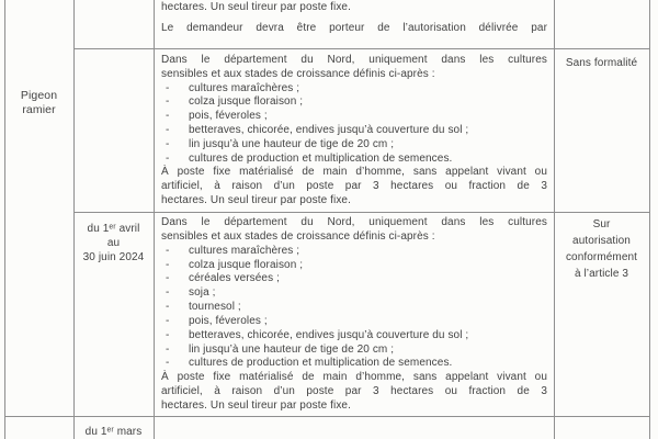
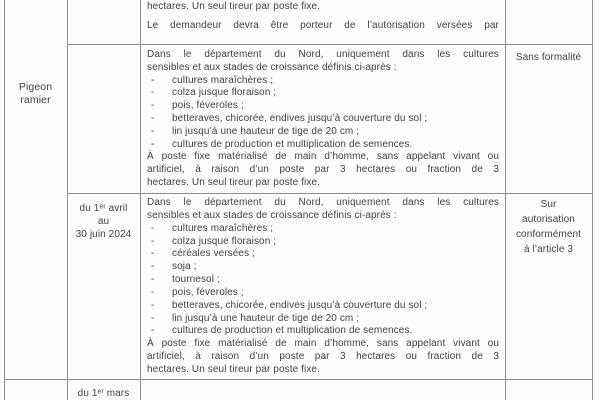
  Pigeon
  ramier
  du 1ᵉʳ avril
  au
  30 juin 2024
  du 1ᵉʳ mars
  hectares. Un seul tireur par poste fixe.
- Le demandeur devra être porteur de l’autorisation délivrée par
+ Le demandeur devra être porteur de l’autorisation versées par
  Dans le département du Nord, uniquement dans les cultures
  sensibles et aux stades de croissance définis ci-après :
  -
  cultures maraîchères ;
  -
  colza jusque floraison ;
  -
  pois, féveroles ;
  -
  betteraves, chicorée, endives jusqu’à couverture du sol ;
  -
  lin jusqu’à une hauteur de tige de 20 cm ;
  -
  cultures de production et multiplication de semences.
  À poste fixe matérialisé de main d’homme, sans appelant vivant ou
  artificiel, à raison d’un poste par 3 hectares ou fraction de 3
  hectares. Un seul tireur par poste fixe.
  Dans le département du Nord, uniquement dans les cultures
  sensibles et aux stades de croissance définis ci-après :
  -
  cultures maraîchères ;
  -
  colza jusque floraison ;
  -
  céréales versées ;
  -
  soja ;
  -
  tournesol ;
  -
  pois, féveroles ;
  -
  betteraves, chicorée, endives jusqu’à couverture du sol ;
  -
  lin jusqu’à une hauteur de tige de 20 cm ;
  -
  cultures de production et multiplication de semences.
  À poste fixe matérialisé de main d’homme, sans appelant vivant ou
  artificiel, à raison d’un poste par 3 hectares ou fraction de 3
  hectares. Un seul tireur par poste fixe.
  Sans formalité
  Sur
  autorisation
  conformément
  à l’article 3
